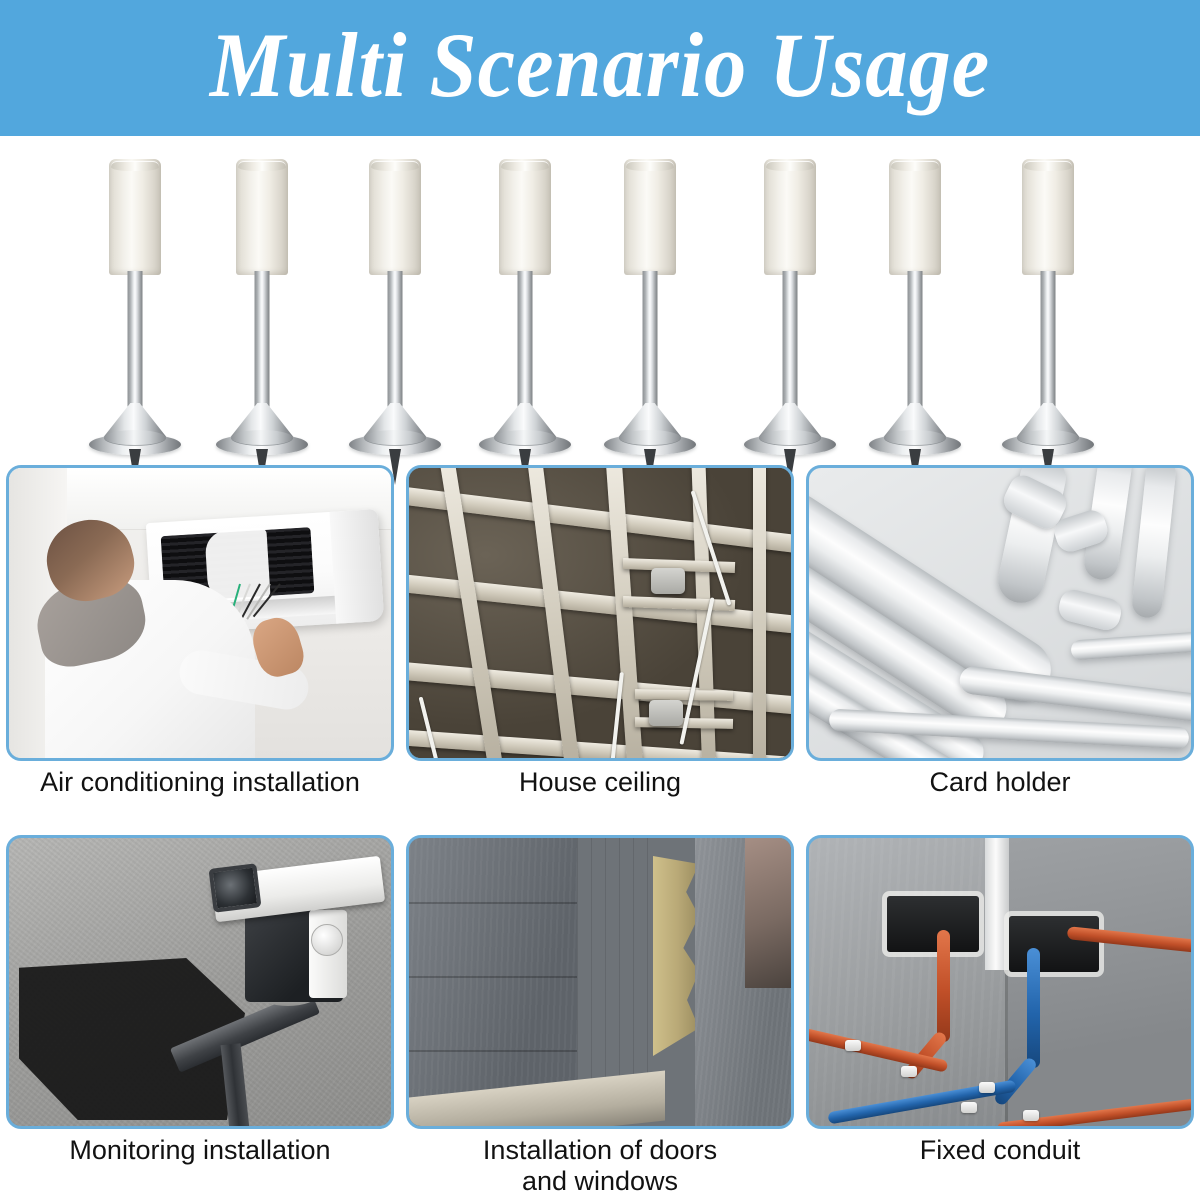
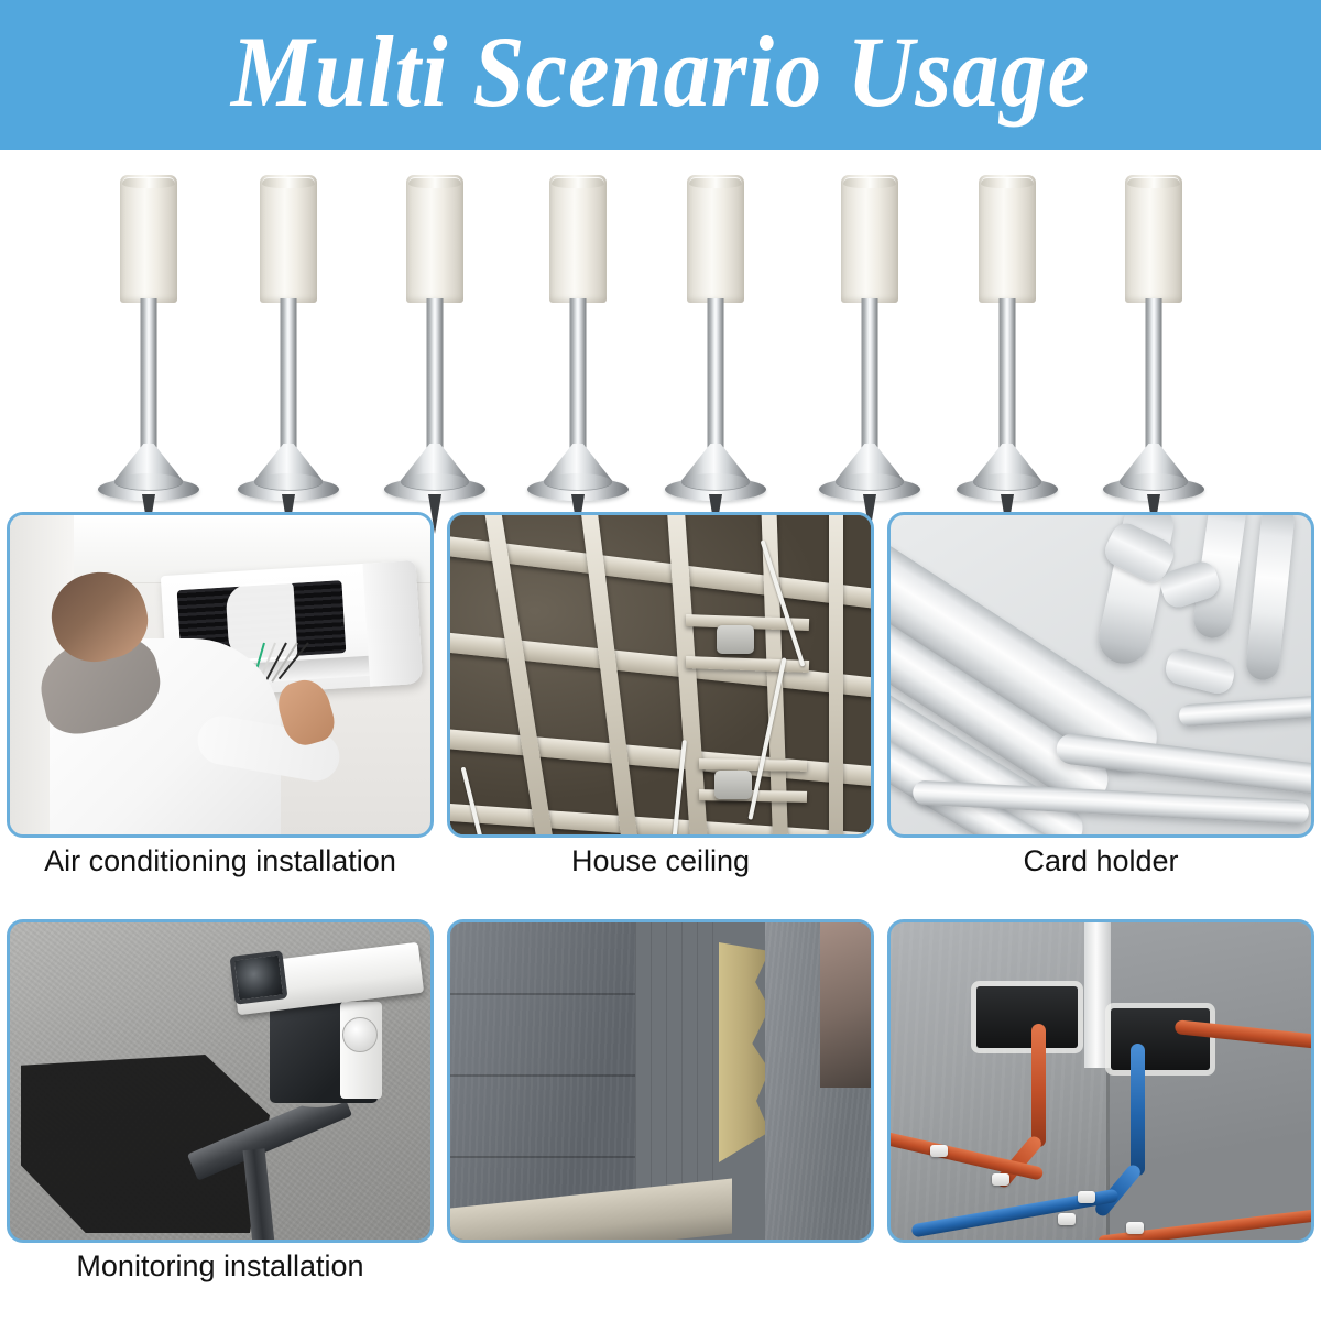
  Multi Scenario Usage
  Air conditioning installation
  House ceiling
  Card holder
  Monitoring installation
- Installation of doors
- and windows
- Fixed conduit
